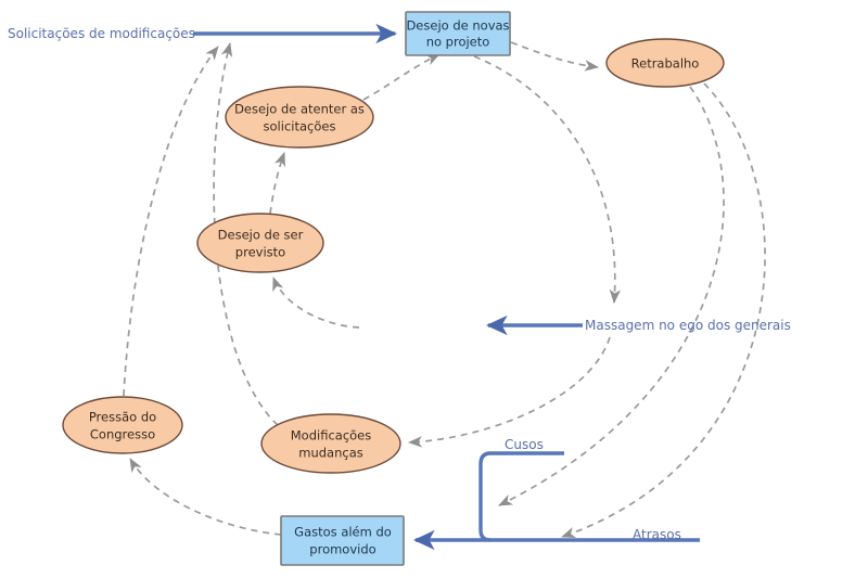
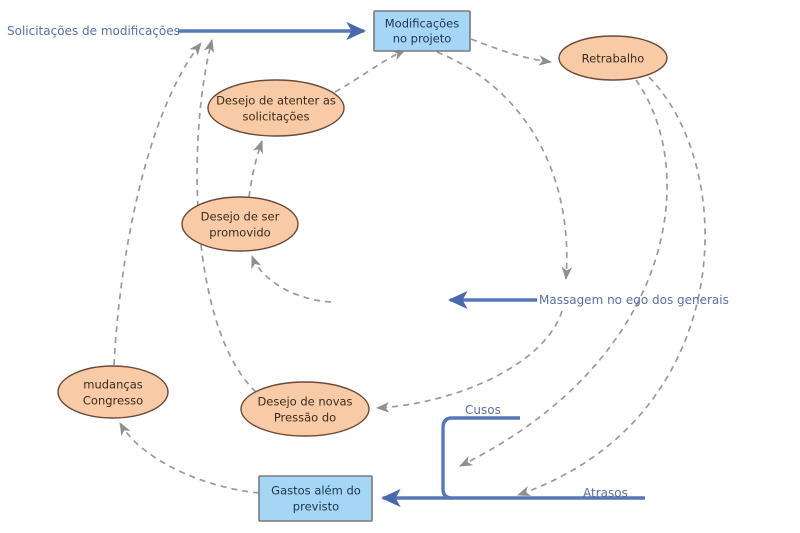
- Desejo de novas
+ Modificações
  no projeto
  Retrabalho
  Desejo de atenter as
  solicitações
  Desejo de ser
- previsto
+ promovido
- Pressão do
+ mudanças
  Congresso
- Modificações
+ Desejo de novas
- mudanças
+ Pressão do
  Gastos além do
- promovido
+ previsto
  Solicitações de modificações
  Massagem no ego dos generais
  Cusos
  Atrasos
